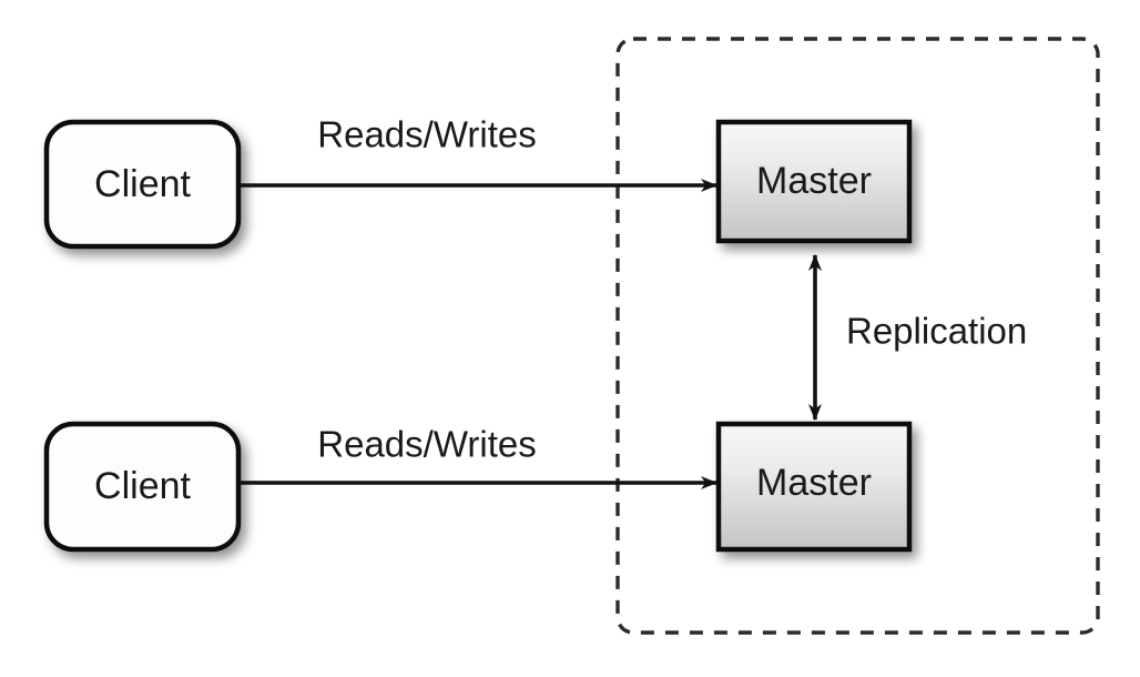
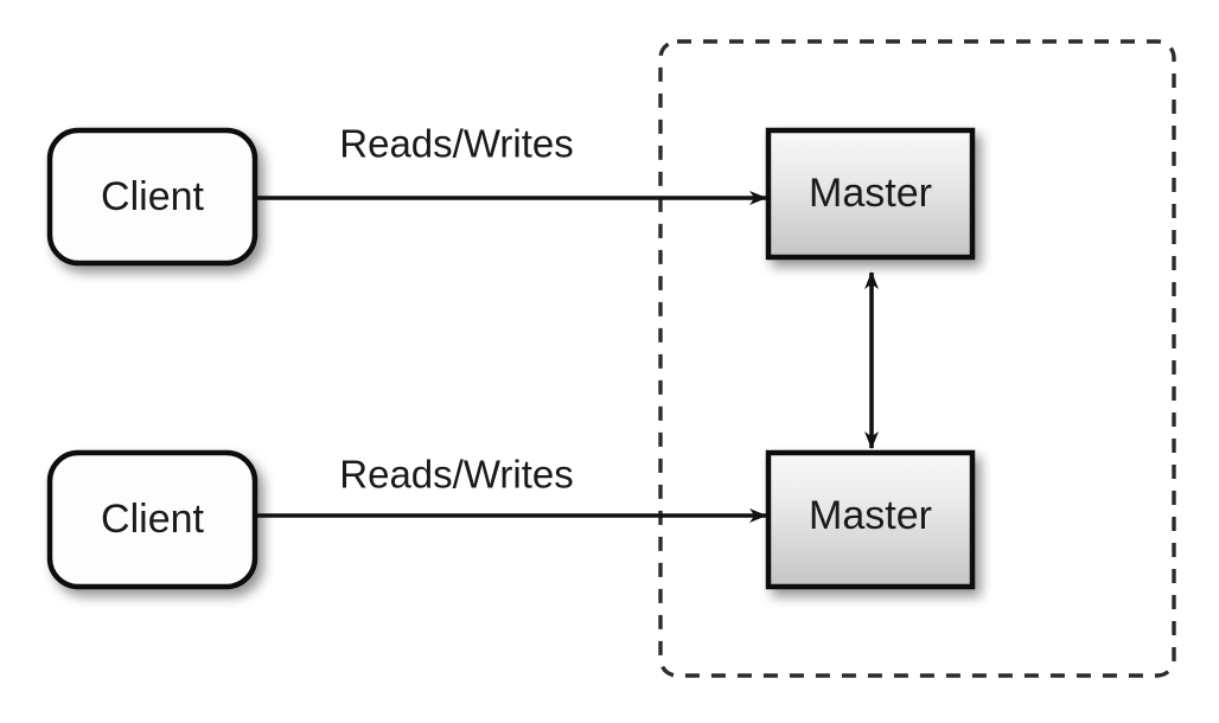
  Client
  Master
  Reads/Writes
  Client
  Master
  Reads/Writes
- Replication
